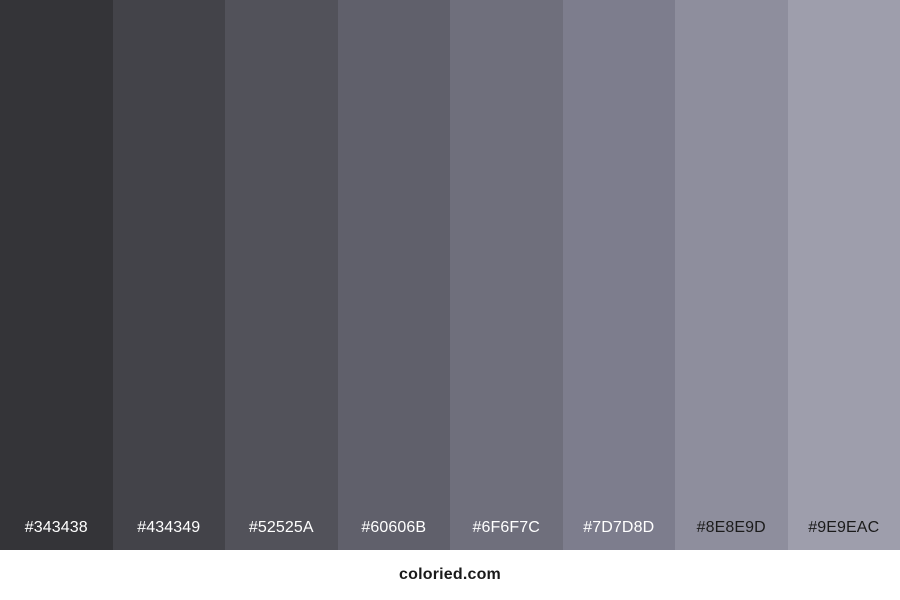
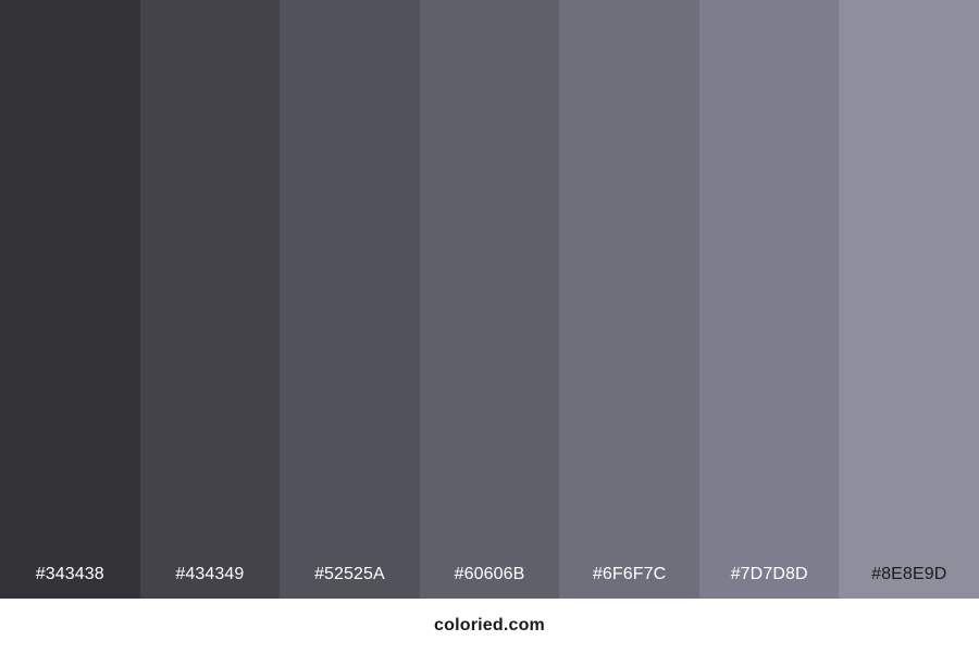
  #343438
  #434349
  #52525A
  #60606B
  #6F6F7C
  #7D7D8D
  #8E8E9D
- #9E9EAC
  coloried.com
